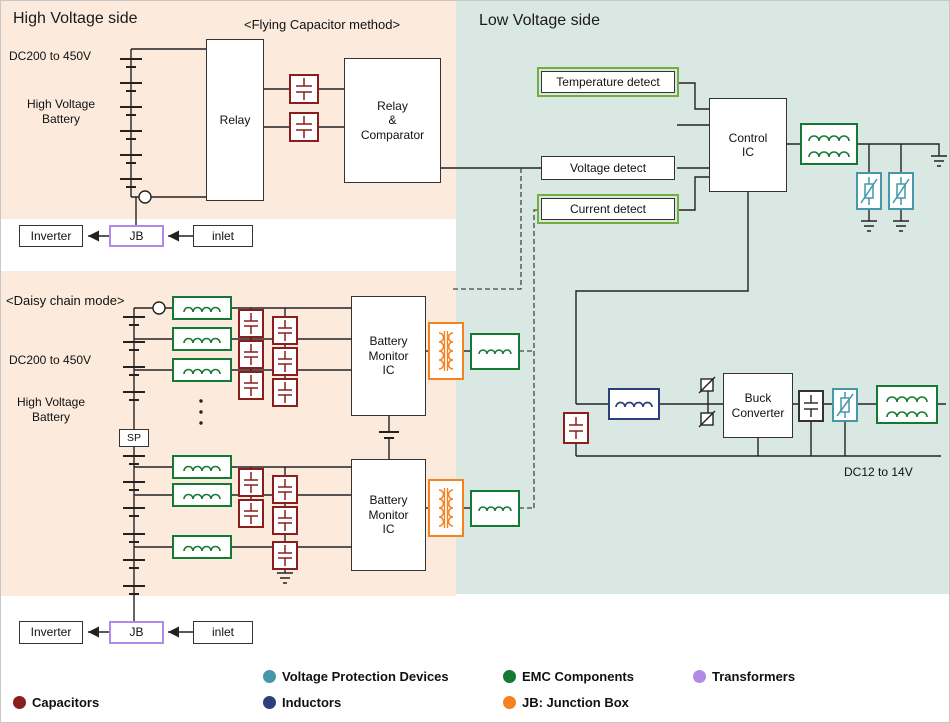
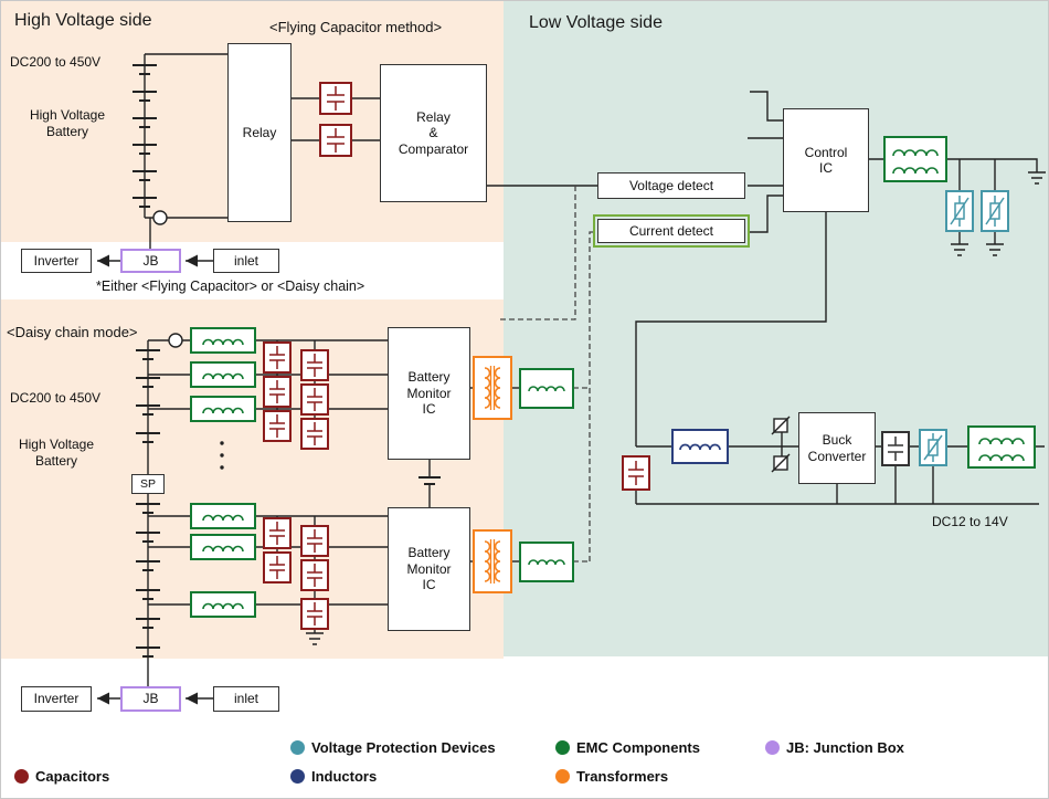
  High Voltage side
  Low Voltage side
  <Flying Capacitor method>
  <Daisy chain mode>
+ *Either <Flying Capacitor> or <Daisy chain>
  DC200 to 450V
  High Voltage Battery
  DC200 to 450V
  High Voltage Battery
  DC12 to 14V
  Relay
  Relay
  &
  Comparator
  Battery
  Monitor
  IC
  Battery
  Monitor
  IC
  Control
  IC
  Buck
  Converter
  SP
- Temperature detect
  Voltage detect
  Current detect
  Inverter
  JB
  inlet
  Inverter
  JB
  inlet
  Voltage Protection Devices
  EMC Components
- Transformers
+ JB: Junction Box
  Capacitors
  Inductors
- JB: Junction Box
+ Transformers
